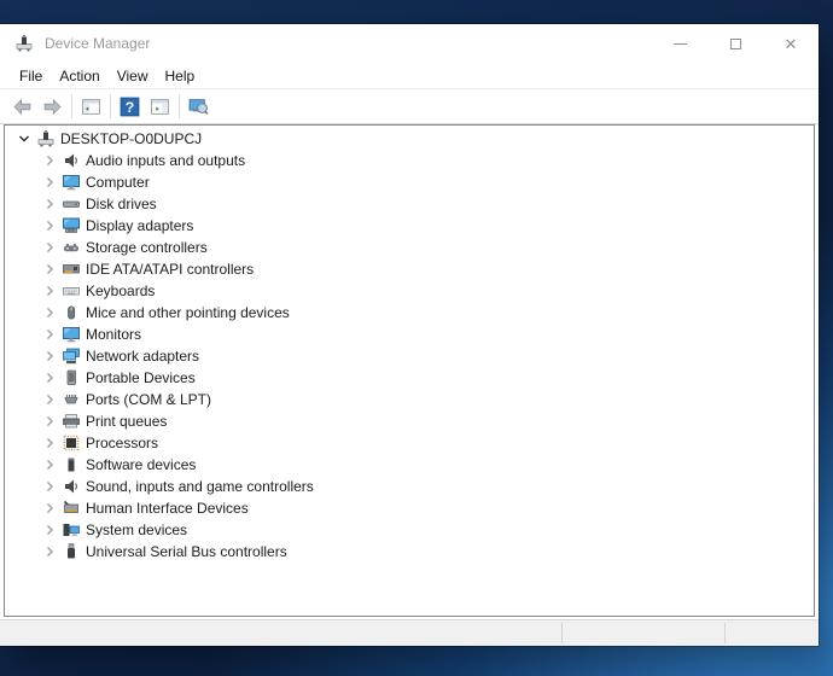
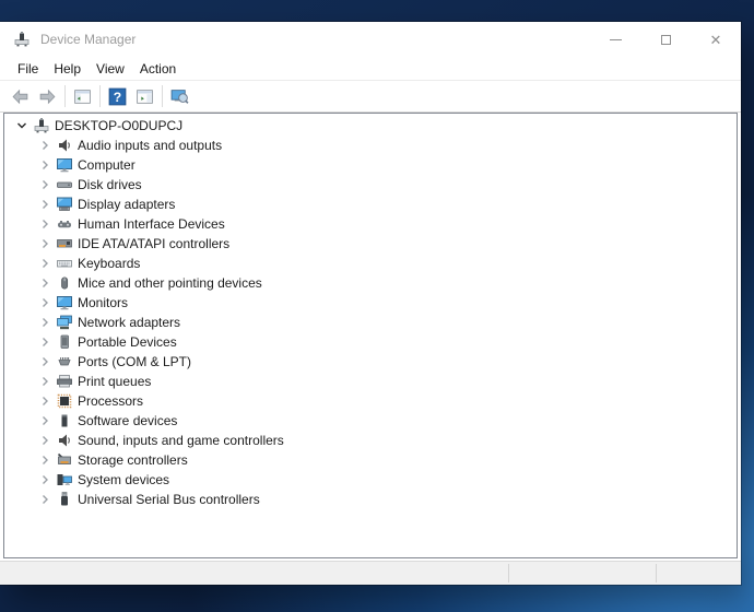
  Device Manager
  ✕
  File
- Action
+ Help
  View
- Help
+ Action
  DESKTOP-O0DUPCJ
  Audio inputs and outputs
  Computer
  Disk drives
  Display adapters
- Storage controllers
+ Human Interface Devices
  IDE ATA/ATAPI controllers
  Keyboards
  Mice and other pointing devices
  Monitors
  Network adapters
  Portable Devices
  Ports (COM & LPT)
  Print queues
  Processors
  Software devices
  Sound, inputs and game controllers
- Human Interface Devices
+ Storage controllers
  System devices
  Universal Serial Bus controllers
